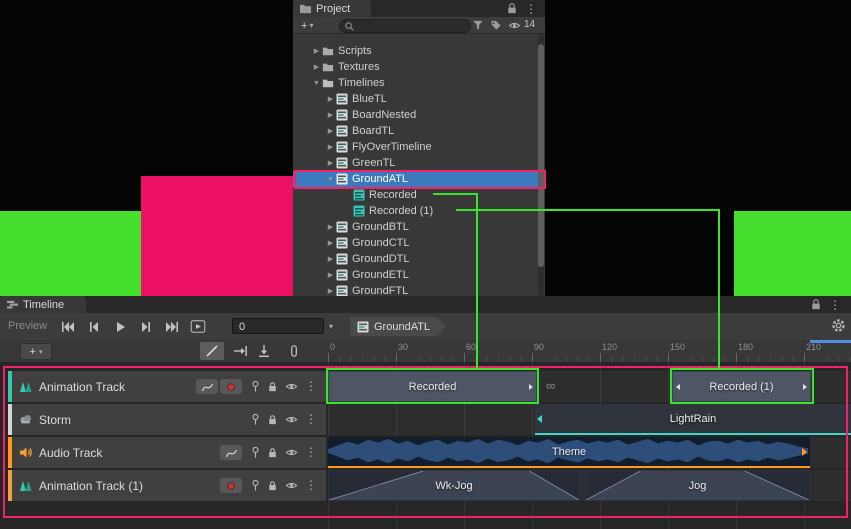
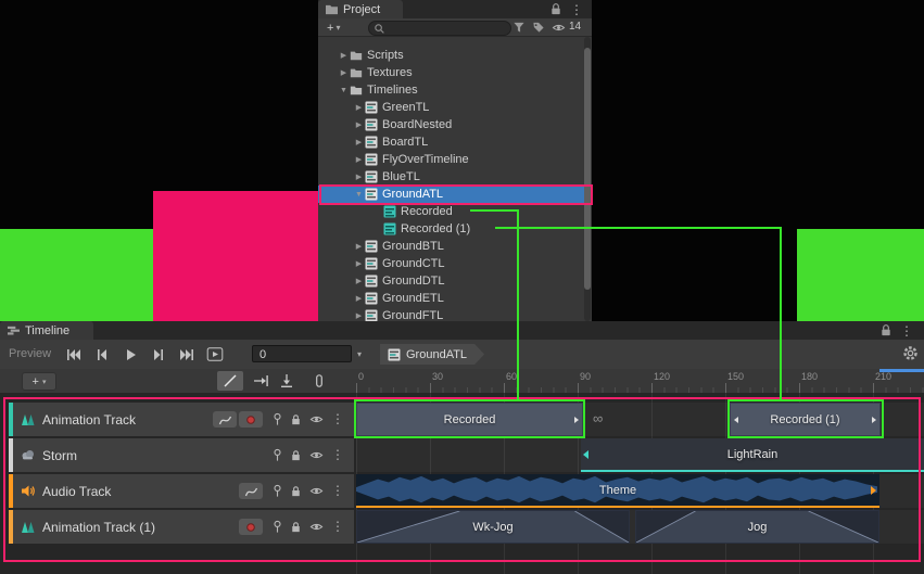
  Project
  ⋮
  +
  ▾
  14
  Scripts
  Textures
  Timelines
- BlueTL
+ GreenTL
  BoardNested
  BoardTL
  FlyOverTimeline
- GreenTL
+ BlueTL
  GroundATL
  Recorded
  Recorded (1)
  GroundBTL
  GroundCTL
  GroundDTL
  GroundETL
  GroundFTL
  Timeline
  ⋮
  Preview
  0
  ▾
  GroundATL
  +
  0
  30
  60
  90
  120
  150
  180
  210
  Animation Track
  ⋮
  Recorded
  ∞
  Recorded (1)
  Storm
  ⋮
  LightRain
  Audio Track
  ⋮
  Theme
  Animation Track (1)
  ⋮
  Wk-Jog
  Jog
